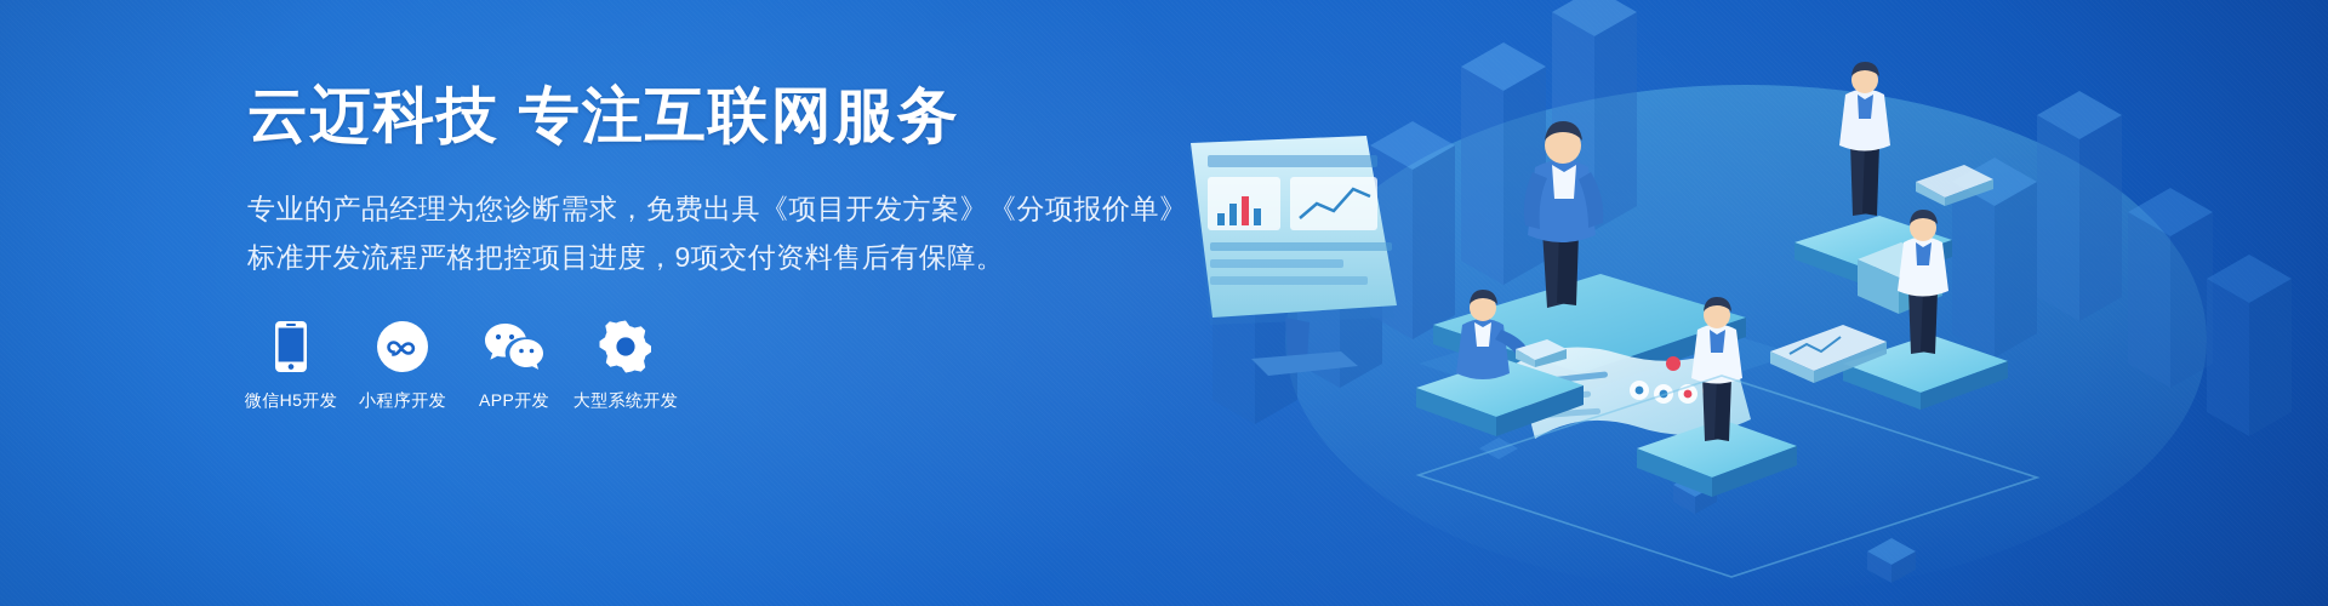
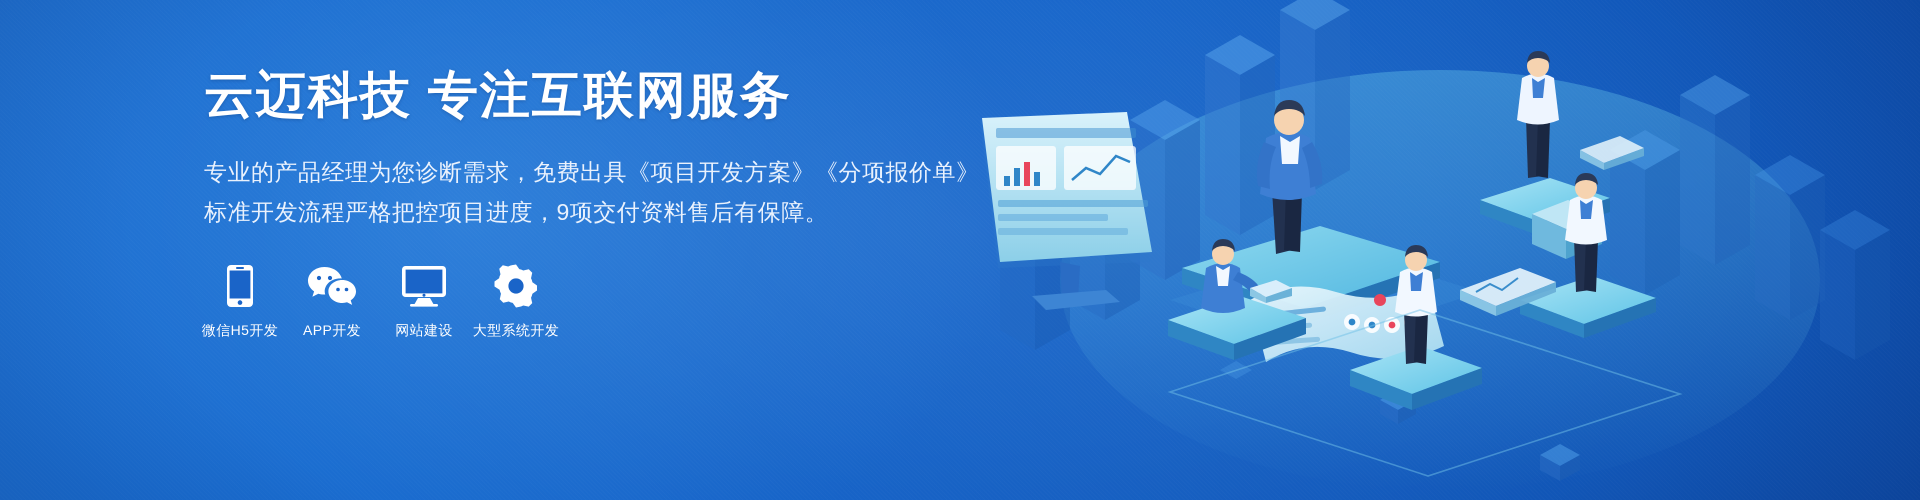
  云迈科技 专注互联网服务
  专业的产品经理为您诊断需求，免费出具《项目开发方案》《分项报价单》
  标准开发流程严格把控项目进度，9项交付资料售后有保障。
  微信H5开发
- 小程序开发
  APP开发
+ 网站建设
  大型系统开发
